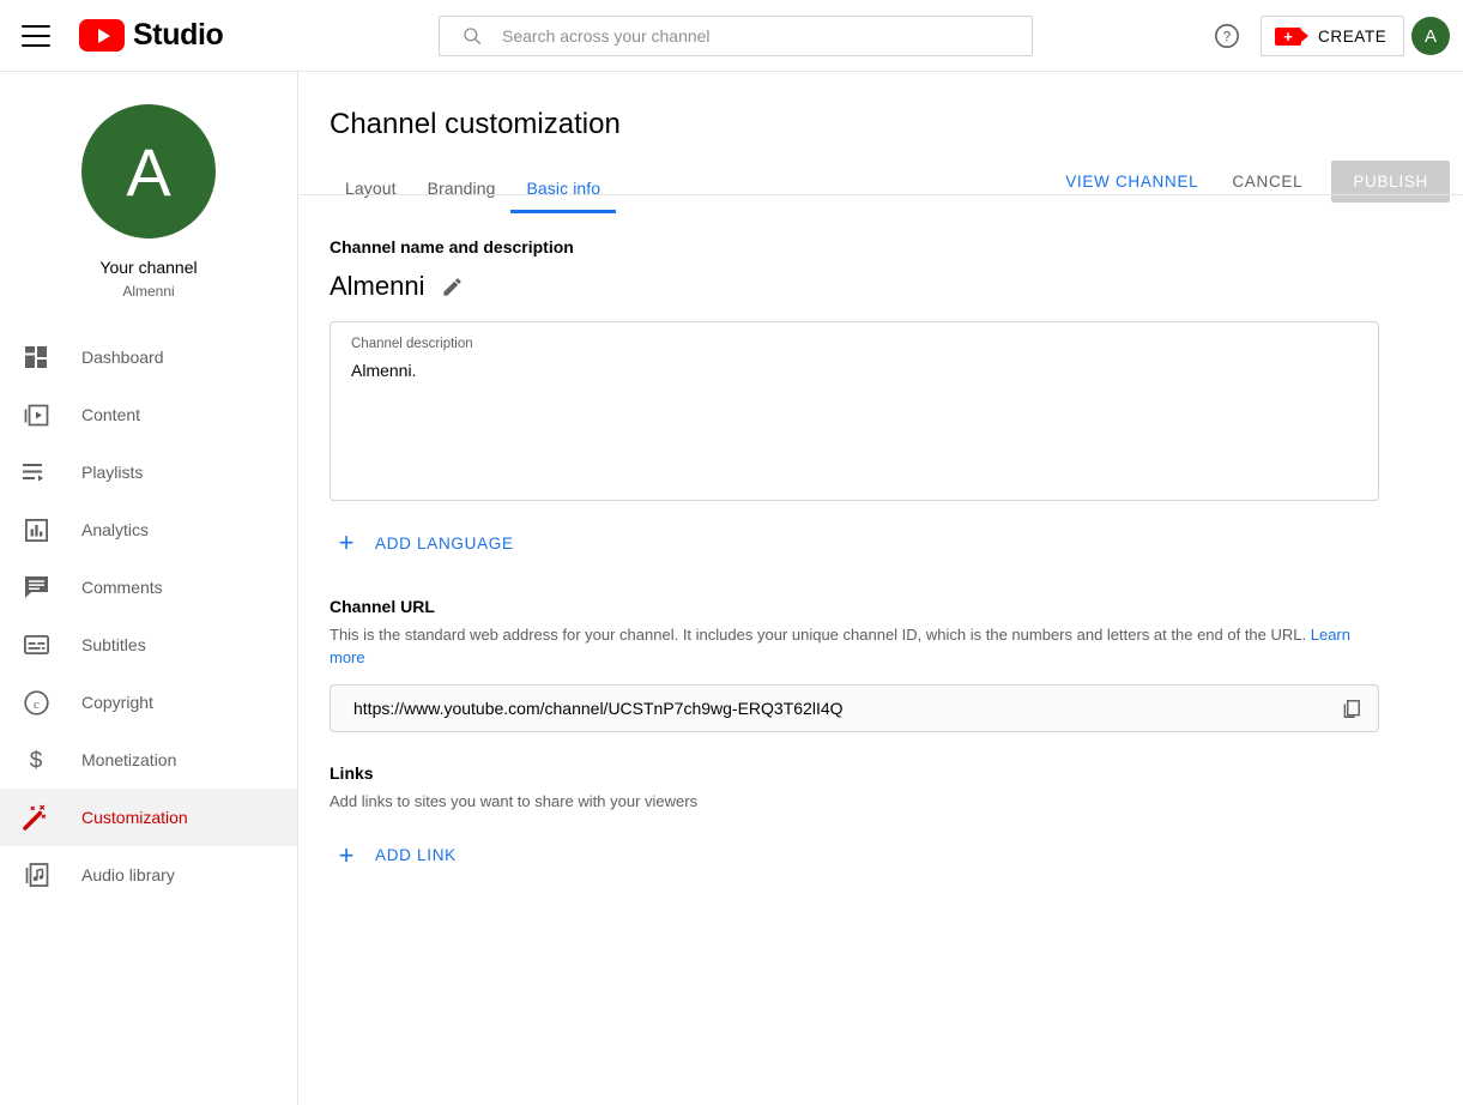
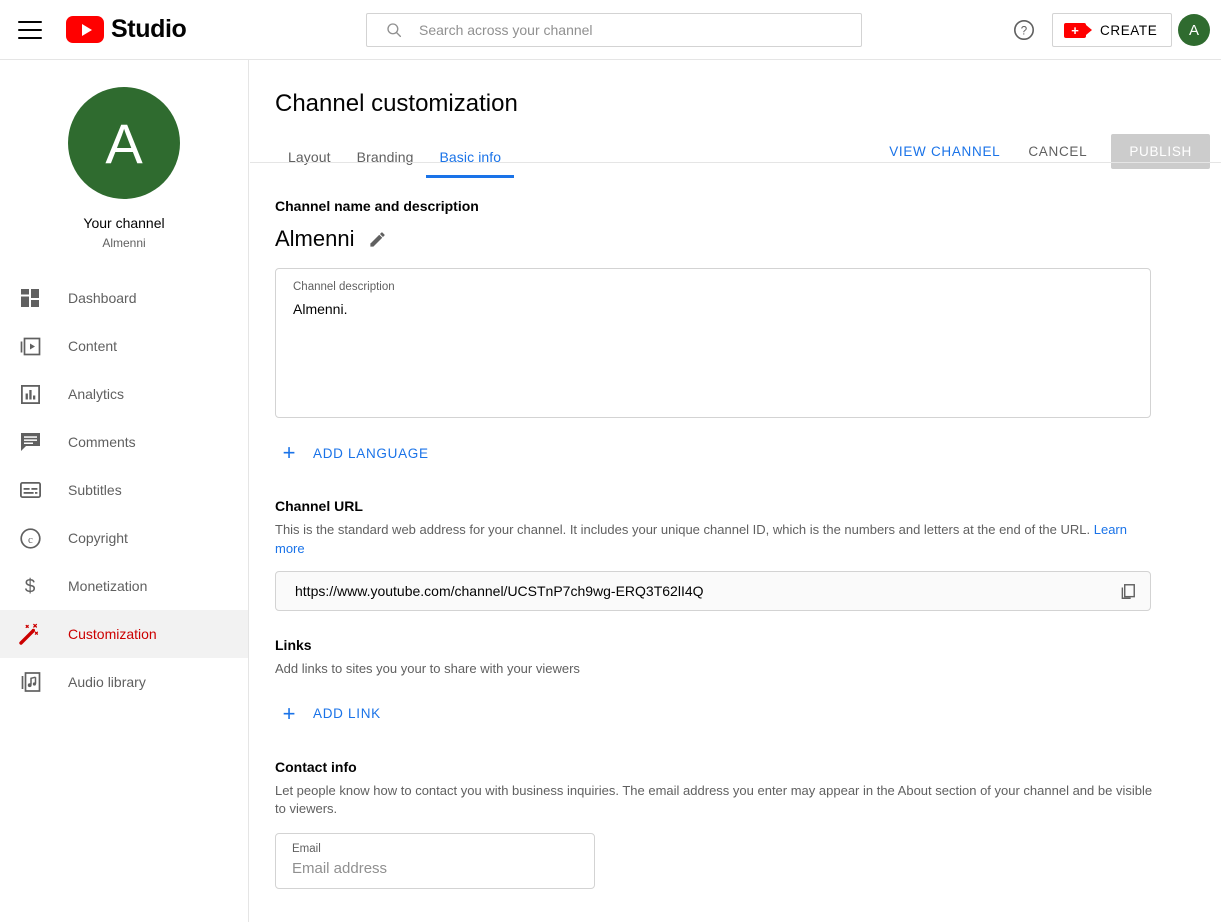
  Studio
  Search across your channel
  ?
  +
  CREATE
  A
  A
  Your channel
  Almenni
  Dashboard
  Content
- Playlists
  Analytics
  Comments
  Subtitles
  c
  Copyright
  $
  Monetization
  Customization
  Audio library
  Channel customization
  Layout
  Branding
  Basic info
  VIEW CHANNEL
  CANCEL
  PUBLISH
  Channel name and description
  Almenni
  Channel description
  Almenni.
  +
  ADD LANGUAGE
  Channel URL
  This is the standard web address for your channel. It includes your unique channel ID, which is the numbers and letters at the end of the URL. Learn more
  https://www.youtube.com/channel/UCSTnP7ch9wg-ERQ3T62lI4Q
  Links
- Add links to sites you want to share with your viewers
+ Add links to sites you your to share with your viewers
  +
  ADD LINK
+ Contact info
+ Let people know how to contact you with business inquiries. The email address you enter may appear in the About section of your channel and be visible to viewers.
+ Email
+ Email address
